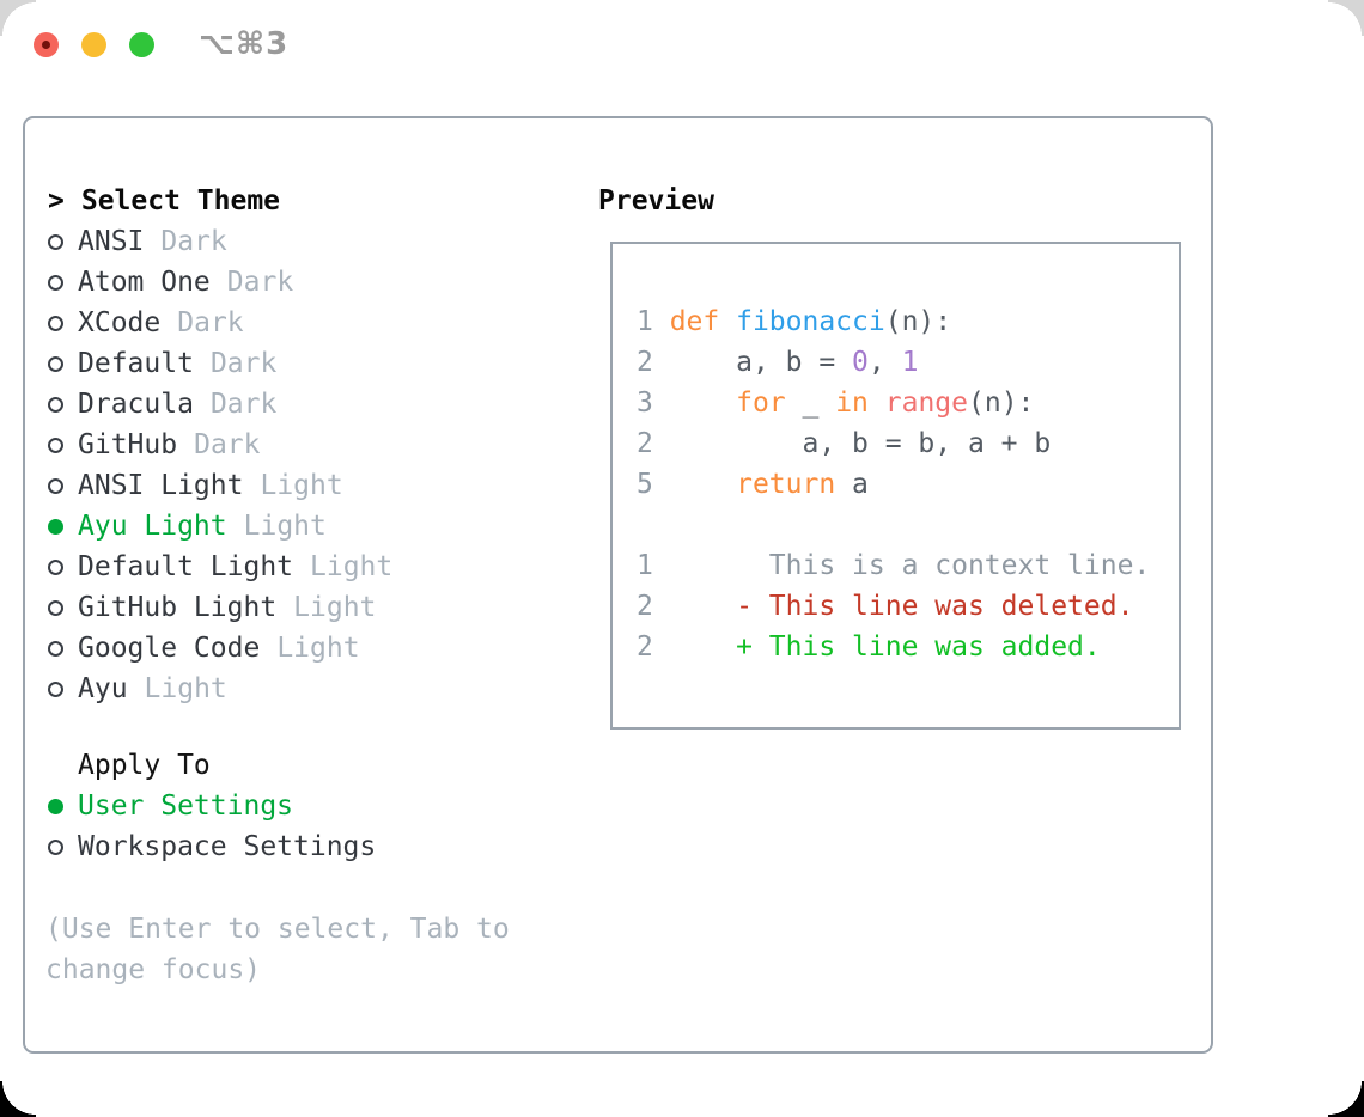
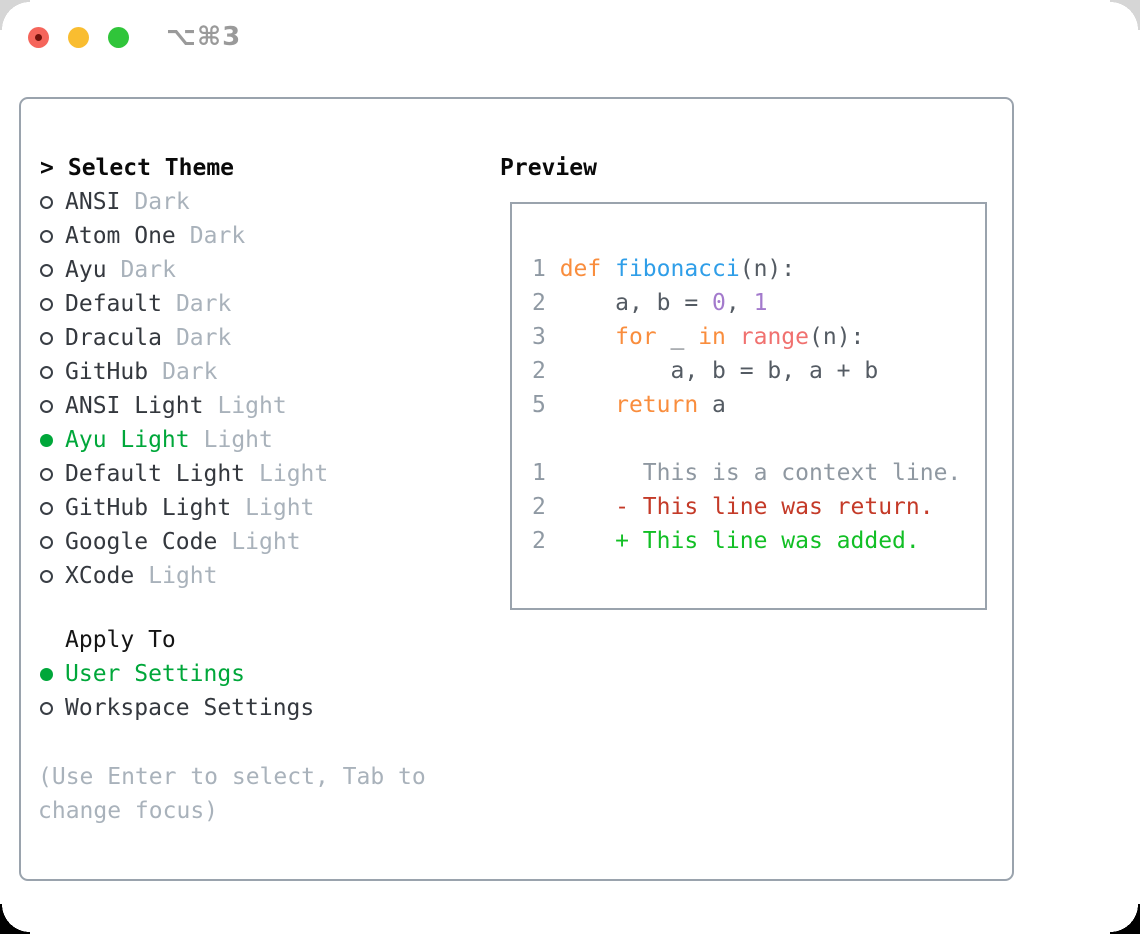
  ⌥⌘3
  >
  Select Theme
  ANSI
  Dark
  Atom One
  Dark
- XCode
+ Ayu
  Dark
  Default
  Dark
  Dracula
  Dark
  GitHub
  Dark
  ANSI Light
  Light
  Ayu Light
  Light
  Default Light
  Light
  GitHub Light
  Light
  Google Code
  Light
- Ayu
+ XCode
  Light
  Apply To
  User Settings
  Workspace Settings
  (Use Enter to select, Tab to change focus)
  Preview
  1 def fibonacci(n):
  2 a, b = 0, 1
  3 for _ in range(n):
  2 a, b = b, a + b
  5 return a
  1 This is a context line.
- 2 - This line was deleted.
+ 2 - This line was return.
  2 + This line was added.
